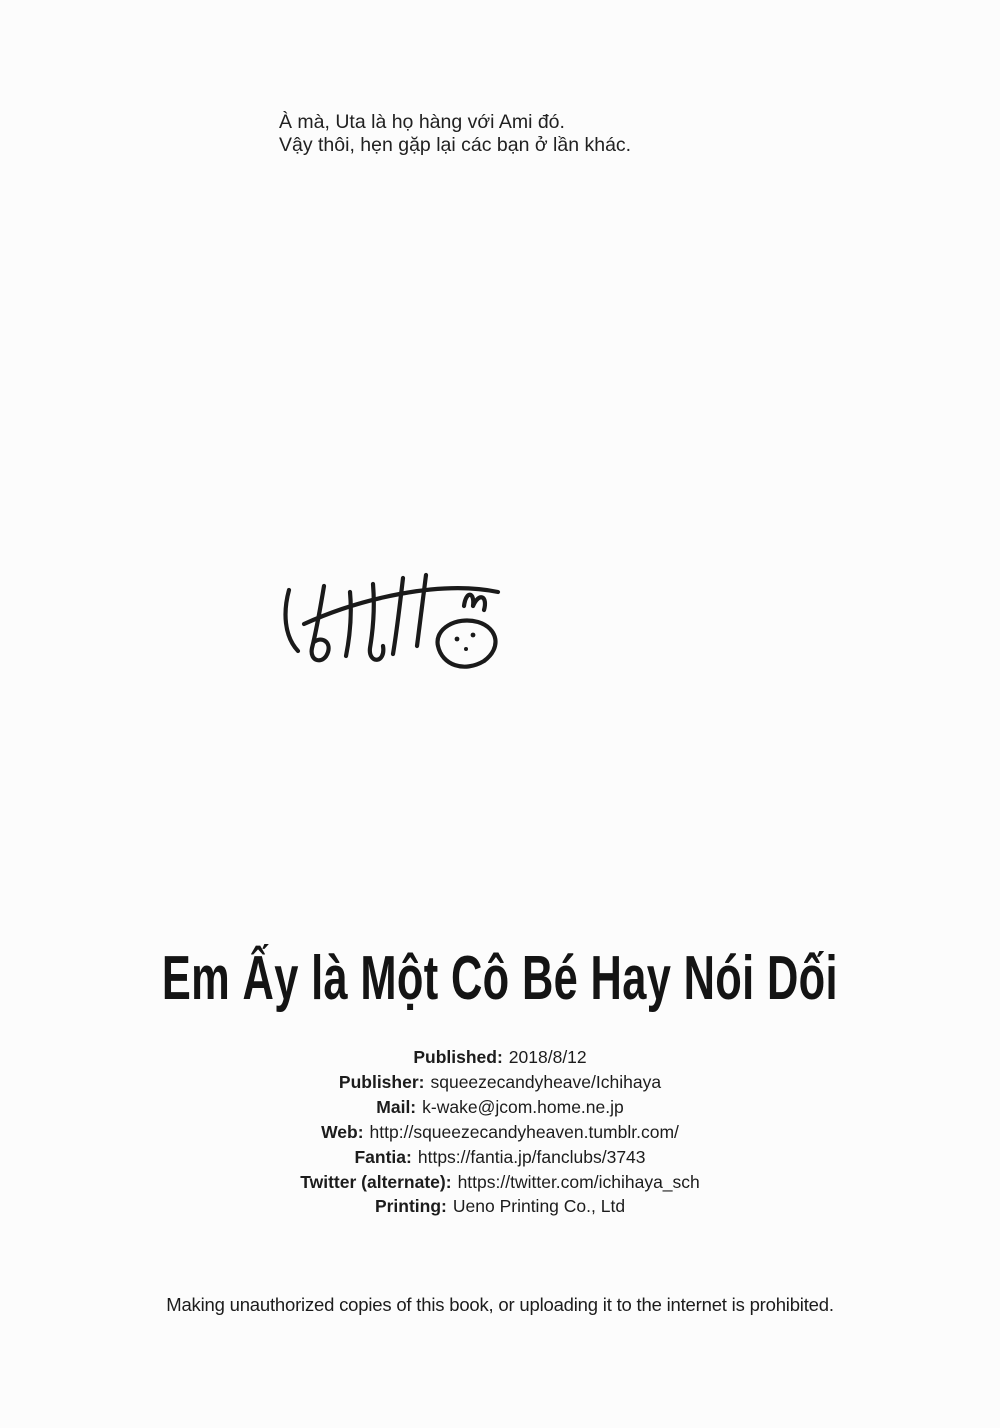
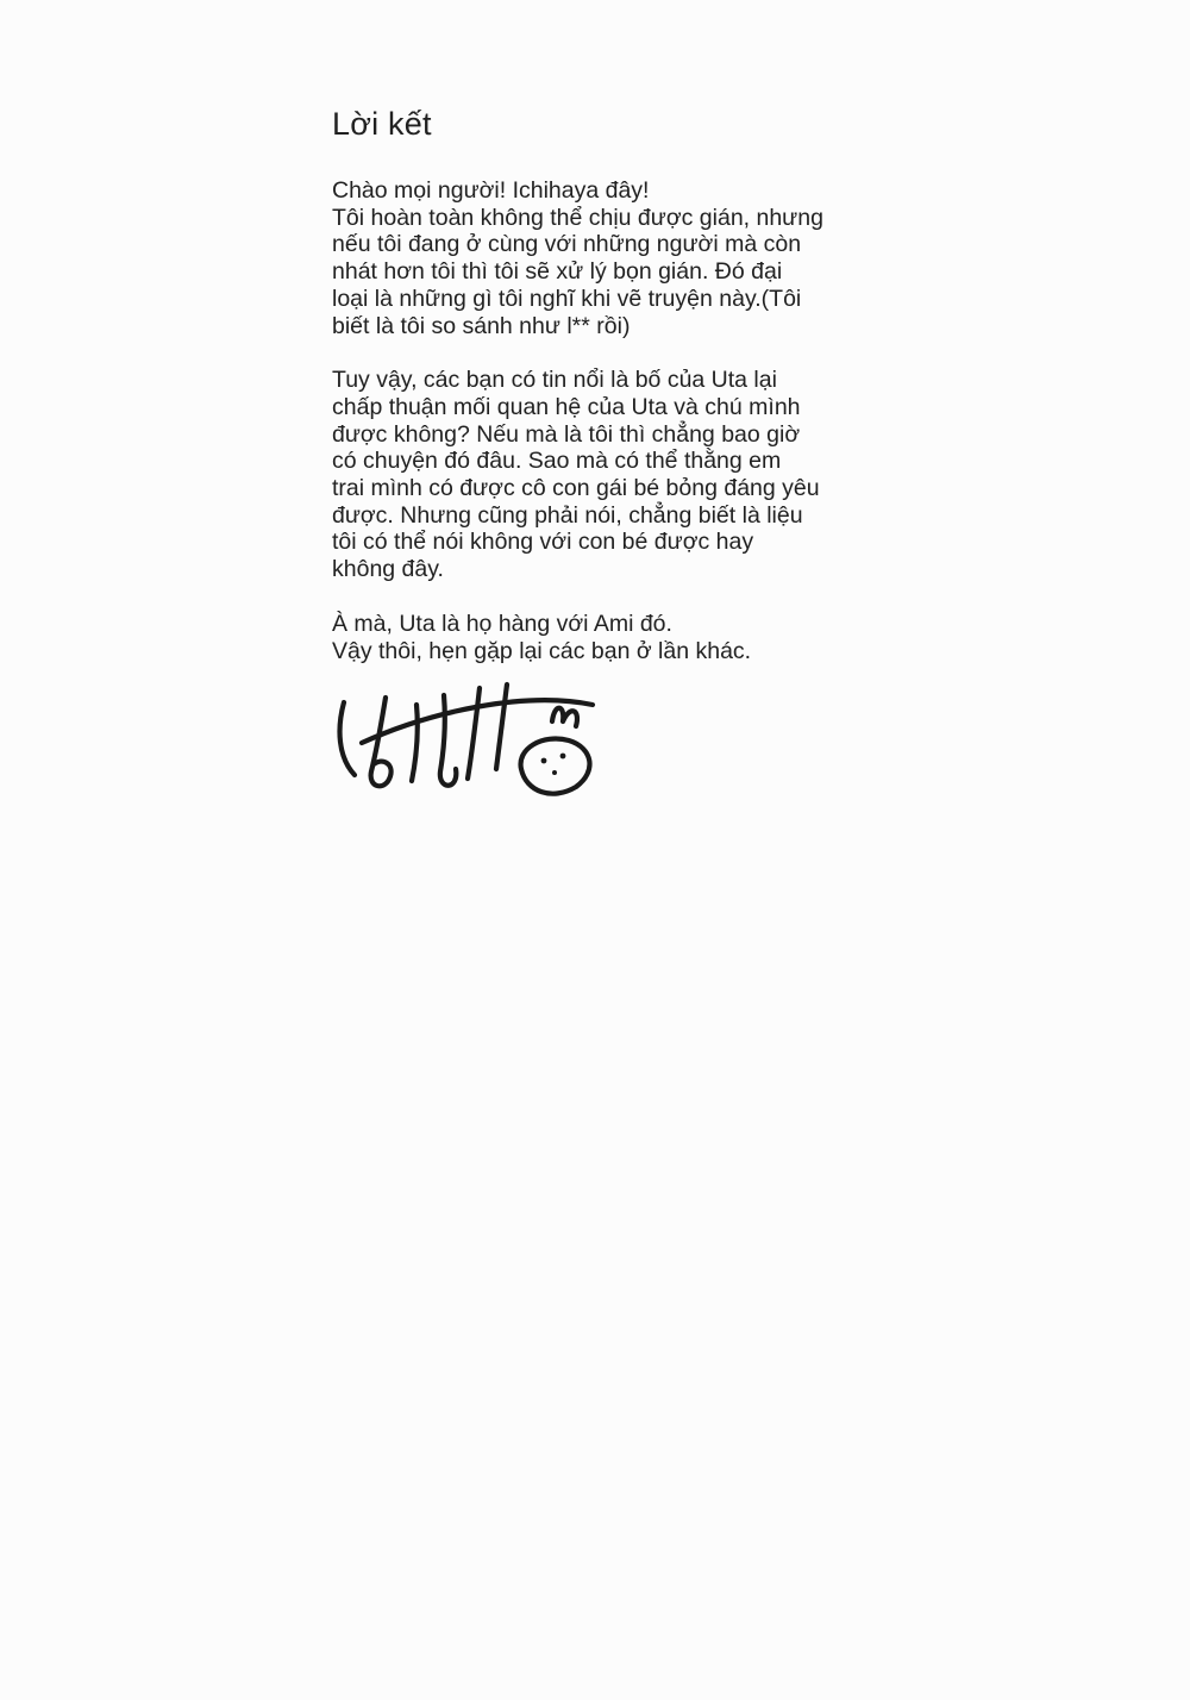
+ Lời kết
+ Chào mọi người! Ichihaya đây!
+ Tôi hoàn toàn không thể chịu được gián, nhưng
+ nếu tôi đang ở cùng với những người mà còn
+ nhát hơn tôi thì tôi sẽ xử lý bọn gián. Đó đại
+ loại là những gì tôi nghĩ khi vẽ truyện này.(Tôi
+ biết là tôi so sánh như l** rồi)
+ Tuy vậy, các bạn có tin nổi là bố của Uta lại
+ chấp thuận mối quan hệ của Uta và chú mình
+ được không? Nếu mà là tôi thì chẳng bao giờ
+ có chuyện đó đâu. Sao mà có thể thằng em
+ trai mình có được cô con gái bé bỏng đáng yêu
+ được. Nhưng cũng phải nói, chẳng biết là liệu
+ tôi có thể nói không với con bé được hay
+ không đây.
  À mà, Uta là họ hàng với Ami đó.
  Vậy thôi, hẹn gặp lại các bạn ở lần khác.
- Em Ấy là Một Cô Bé Hay Nói Dối
- Published: 2018/8/12
- Publisher: squeezecandyheave/Ichihaya
- Mail: k-wake@jcom.home.ne.jp
- Web: http://squeezecandyheaven.tumblr.com/
- Fantia: https://fantia.jp/fanclubs/3743
- Twitter (alternate): https://twitter.com/ichihaya_sch
- Printing: Ueno Printing Co., Ltd
- Making unauthorized copies of this book, or uploading it to the internet is prohibited.
